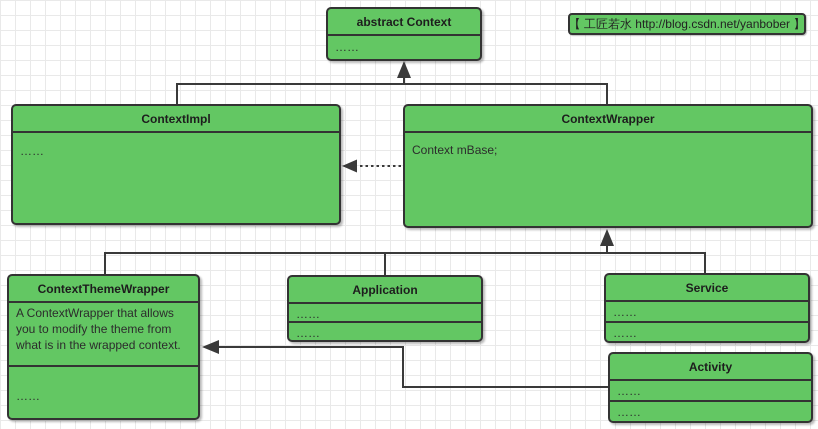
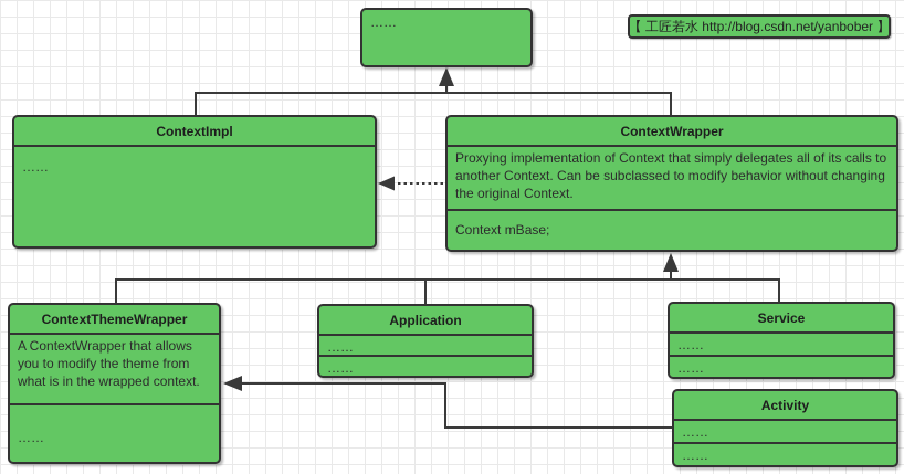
- abstract Context
  ……
  【 工匠若水 http://blog.csdn.net/yanbober 】
  ContextImpl
  ……
  ContextWrapper
+ Proxying implementation of Context that simply delegates all of its calls to another Context. Can be subclassed to modify behavior without changing the original Context.
  Context mBase;
  ContextThemeWrapper
  A ContextWrapper that allows you to modify the theme from what is in the wrapped context.
  ……
  Application
  ……
  ……
  Service
  ……
  ……
  Activity
  ……
  ……
